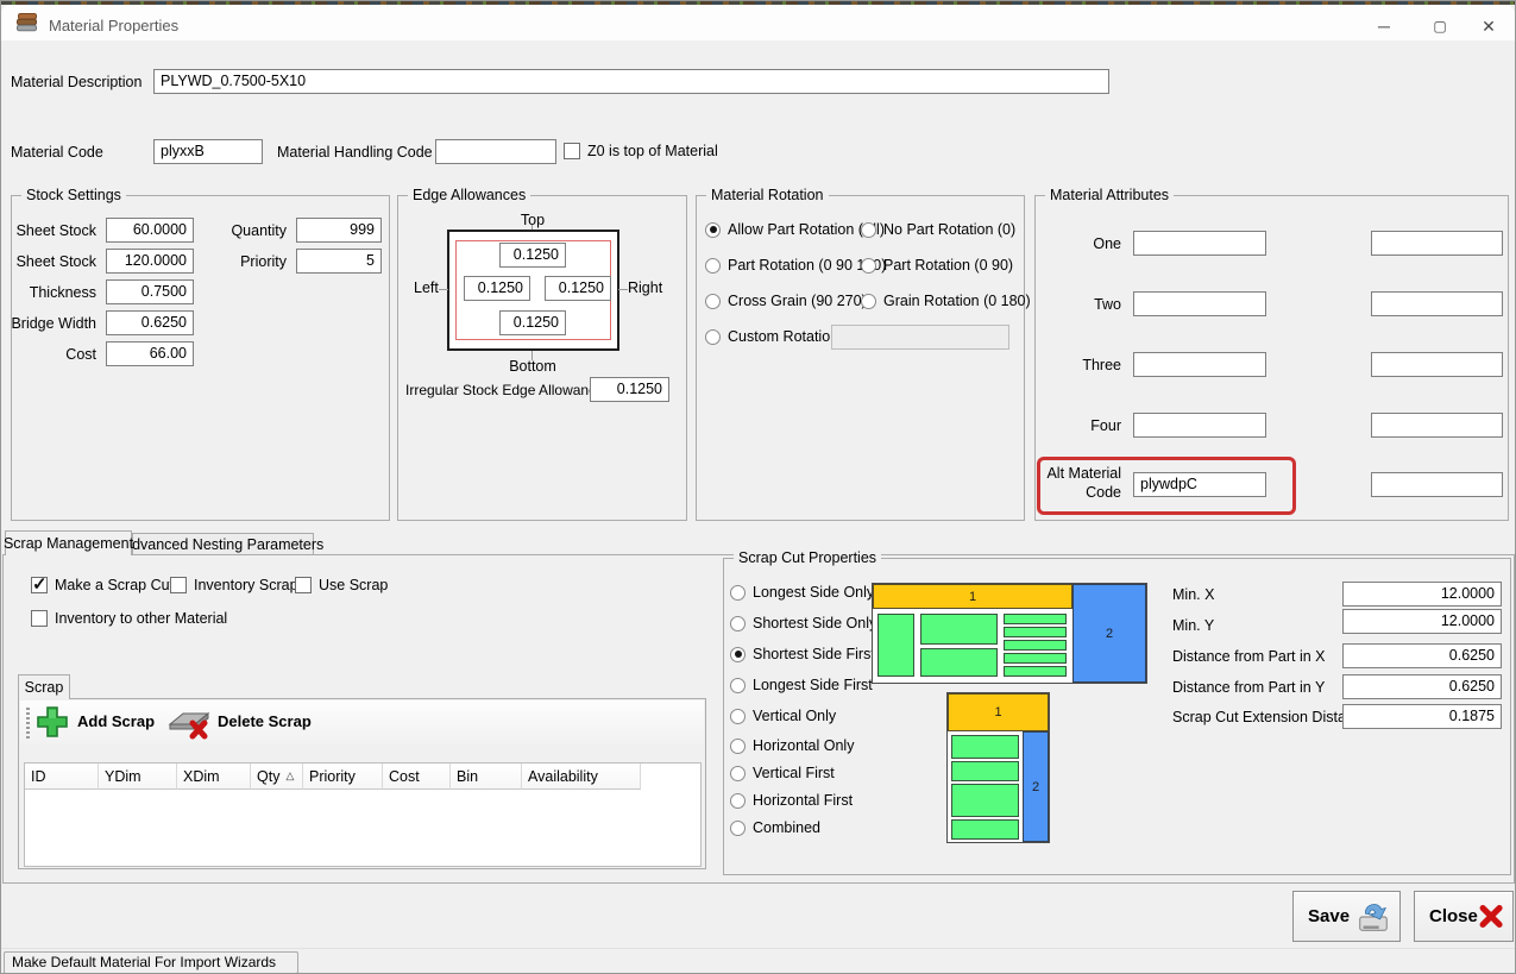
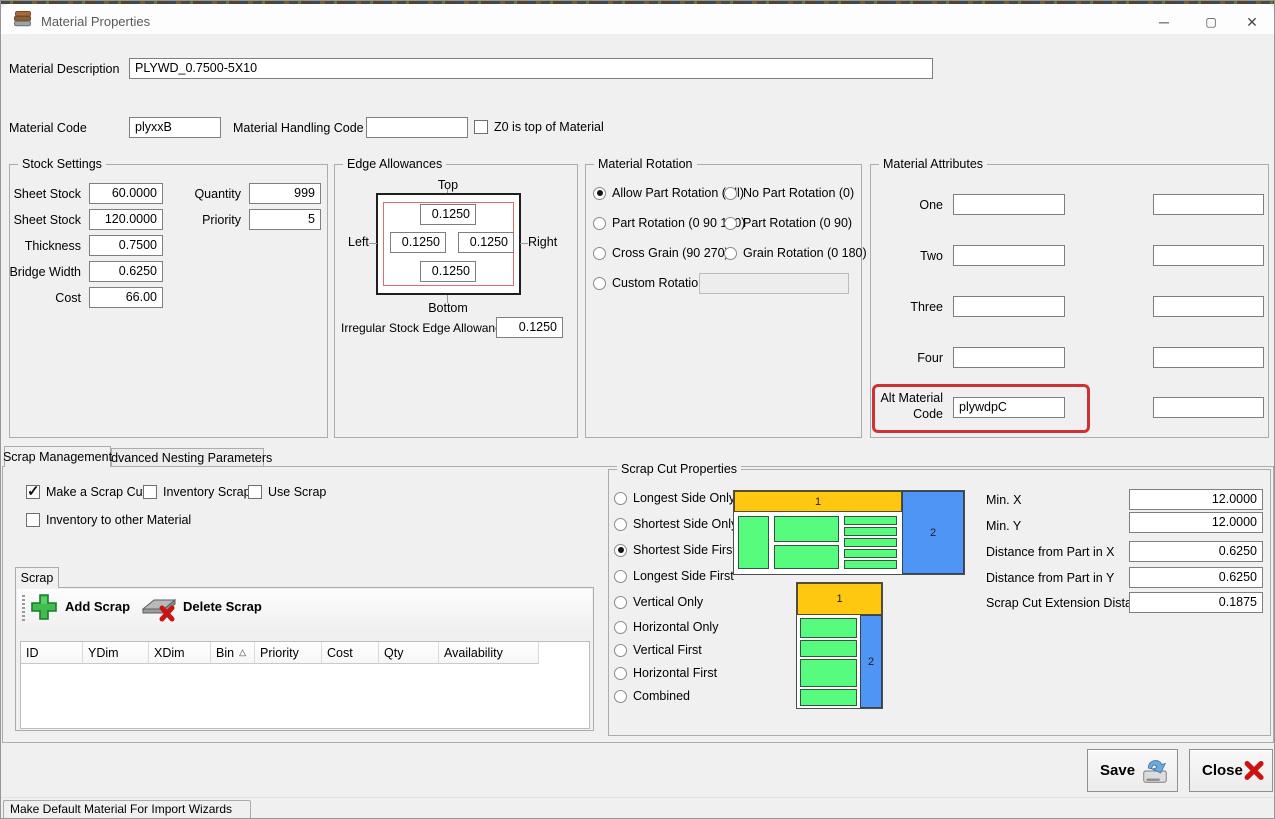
  Material Properties
  ─
  ▢
  ✕
  Material Description
  PLYWD_0.7500-5X10
  Material Code
  plyxxB
  Material Handling Code
  Z0 is top of Material
  Stock Settings
  Sheet Stock
  60.0000
  Sheet Stock
  120.0000
  Thickness
  0.7500
  Bridge Width
  0.6250
  Cost
  66.00
  Quantity
  999
  Priority
  5
  Edge Allowances
  Top
  0.1250
  0.1250
  0.1250
  0.1250
  Left
  Right
  Bottom
  Irregular Stock Edge Allowan
  0.1250
  Material Rotation
  Allow Part Rotationl)
  No Part Rotation (0)
  Part Rotation (0 900)
  Part Rotation (0 90)
  Cross Grain (90 270
  Grain Rotation (0 180)
  Custom Rotatio
  Material Attributes
  One
  Two
  Three
  Four
  Alt Material Code
  plywdpC
  Scrap Management
  dvanced Nesting Parameters
  Make a Scrap Cu
  Inventory Scra
  Use Scrap
  Inventory to other Material
  Scrap
  Add Scrap
  Delete Scrap
  ID
  YDim
  XDim
- Qty
+ Bin
  △
  Priority
  Cost
- Bin
+ Qty
  Availability
  Scrap Cut Properties
  Longest Side Onl
  Shortest Side Onl
  Shortest Side Firs
  Longest Side First
  Vertical Only
  Horizontal Only
  Vertical First
  Horizontal First
  Combined
  1
  2
  1
  2
  Min. X
  12.0000
  Min. Y
  12.0000
  Distance from Part in X
  0.6250
  Distance from Part in Y
  0.6250
  Scrap Cut Extension Dist
  0.1875
  Save
  Close
  Make Default Material For Import Wizards
